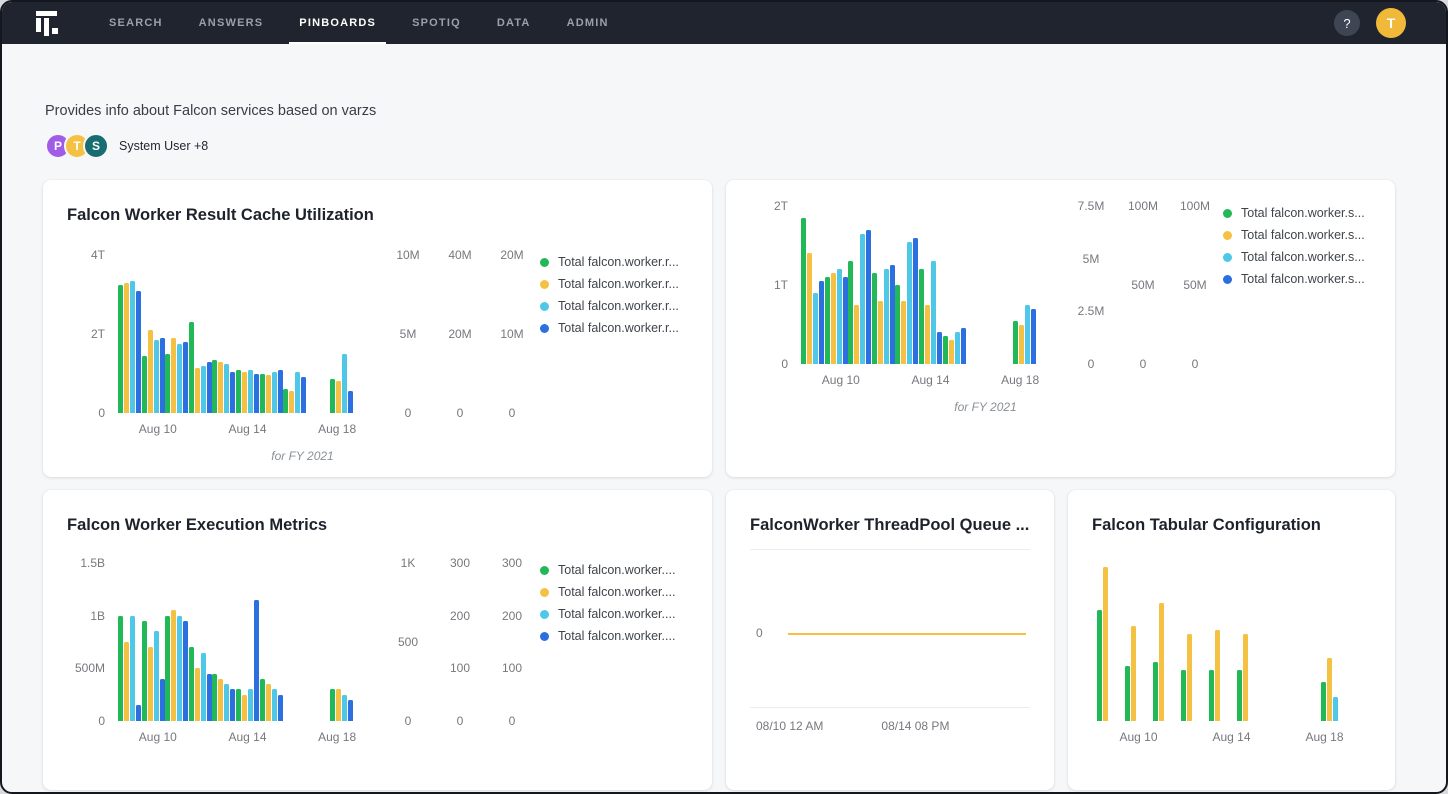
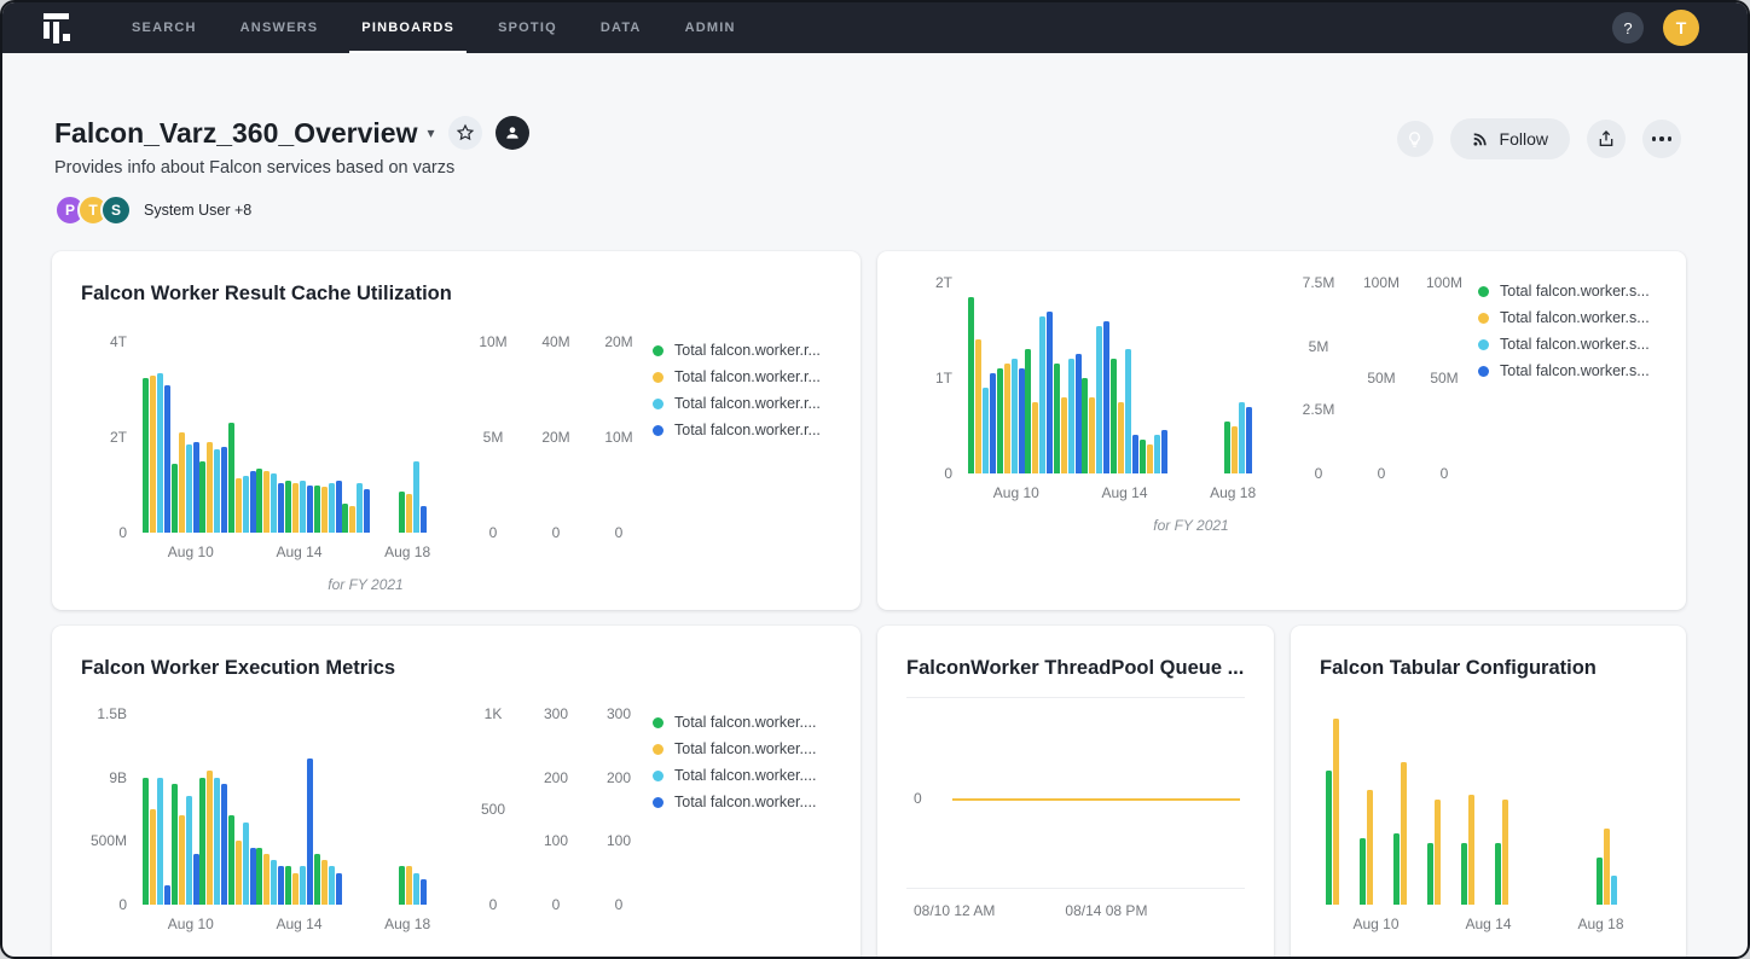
  SEARCH
  ANSWERS
  PINBOARDS
  SPOTIQ
  DATA
  ADMIN
  ?
  T
+ Falcon_Varz_360_Overview
+ ▾
  Provides info about Falcon services based on varzs
  P
  T
  S
  System User +8
+ Follow
  Falcon Worker Result Cache Utilization
  4T
  2T
  0
  Aug 10
  Aug 14
  Aug 18
  10M
  5M
  0
  40M
  20M
  0
  20M
  10M
  0
  Total falcon.worker.r...
  Total falcon.worker.r...
  Total falcon.worker.r...
  Total falcon.worker.r...
  for FY 2021
  2T
  1T
  0
  Aug 10
  Aug 14
  Aug 18
  7.5M
  5M
  2.5M
  0
  100M
  50M
  0
  100M
  50M
  0
  Total falcon.worker.s...
  Total falcon.worker.s...
  Total falcon.worker.s...
  Total falcon.worker.s...
  for FY 2021
  Falcon Worker Execution Metrics
  1.5B
- 1B
+ 9B
  500M
  0
  Aug 10
  Aug 14
  Aug 18
  1K
  500
  0
  300
  200
  100
  0
  300
  200
  100
  0
  Total falcon.worker....
  Total falcon.worker....
  Total falcon.worker....
  Total falcon.worker....
  FalconWorker ThreadPool Queue ...
  0
  08/10 12 AM
  08/14 08 PM
  Falcon Tabular Configuration
  Aug 10
  Aug 14
  Aug 18
